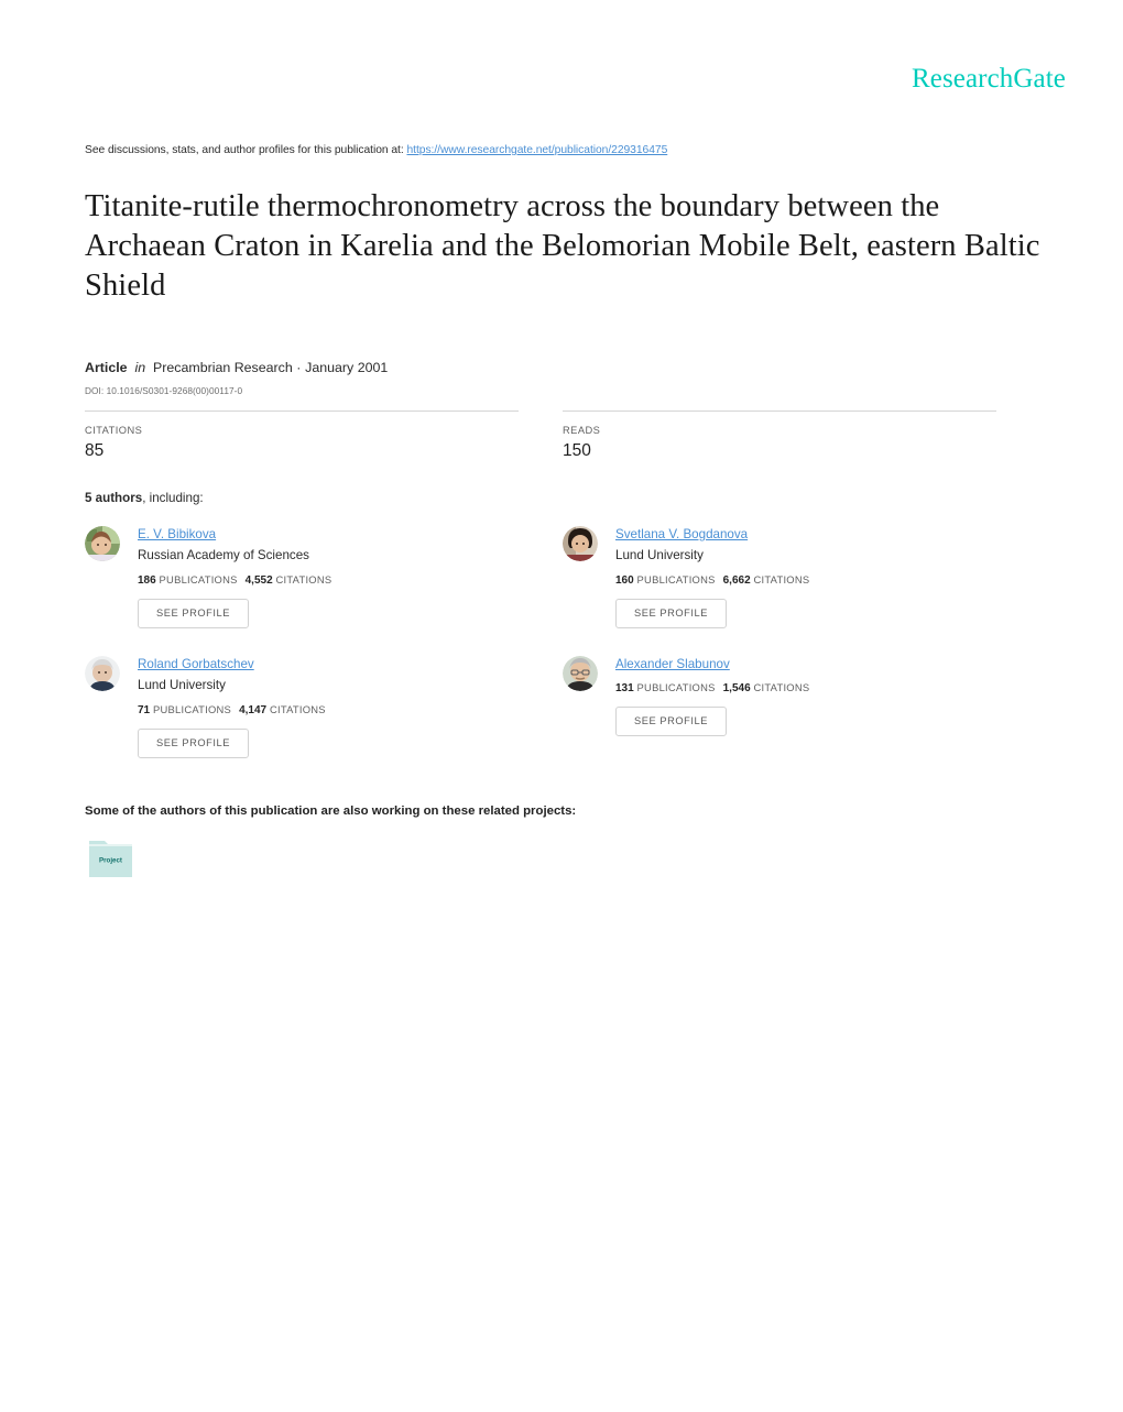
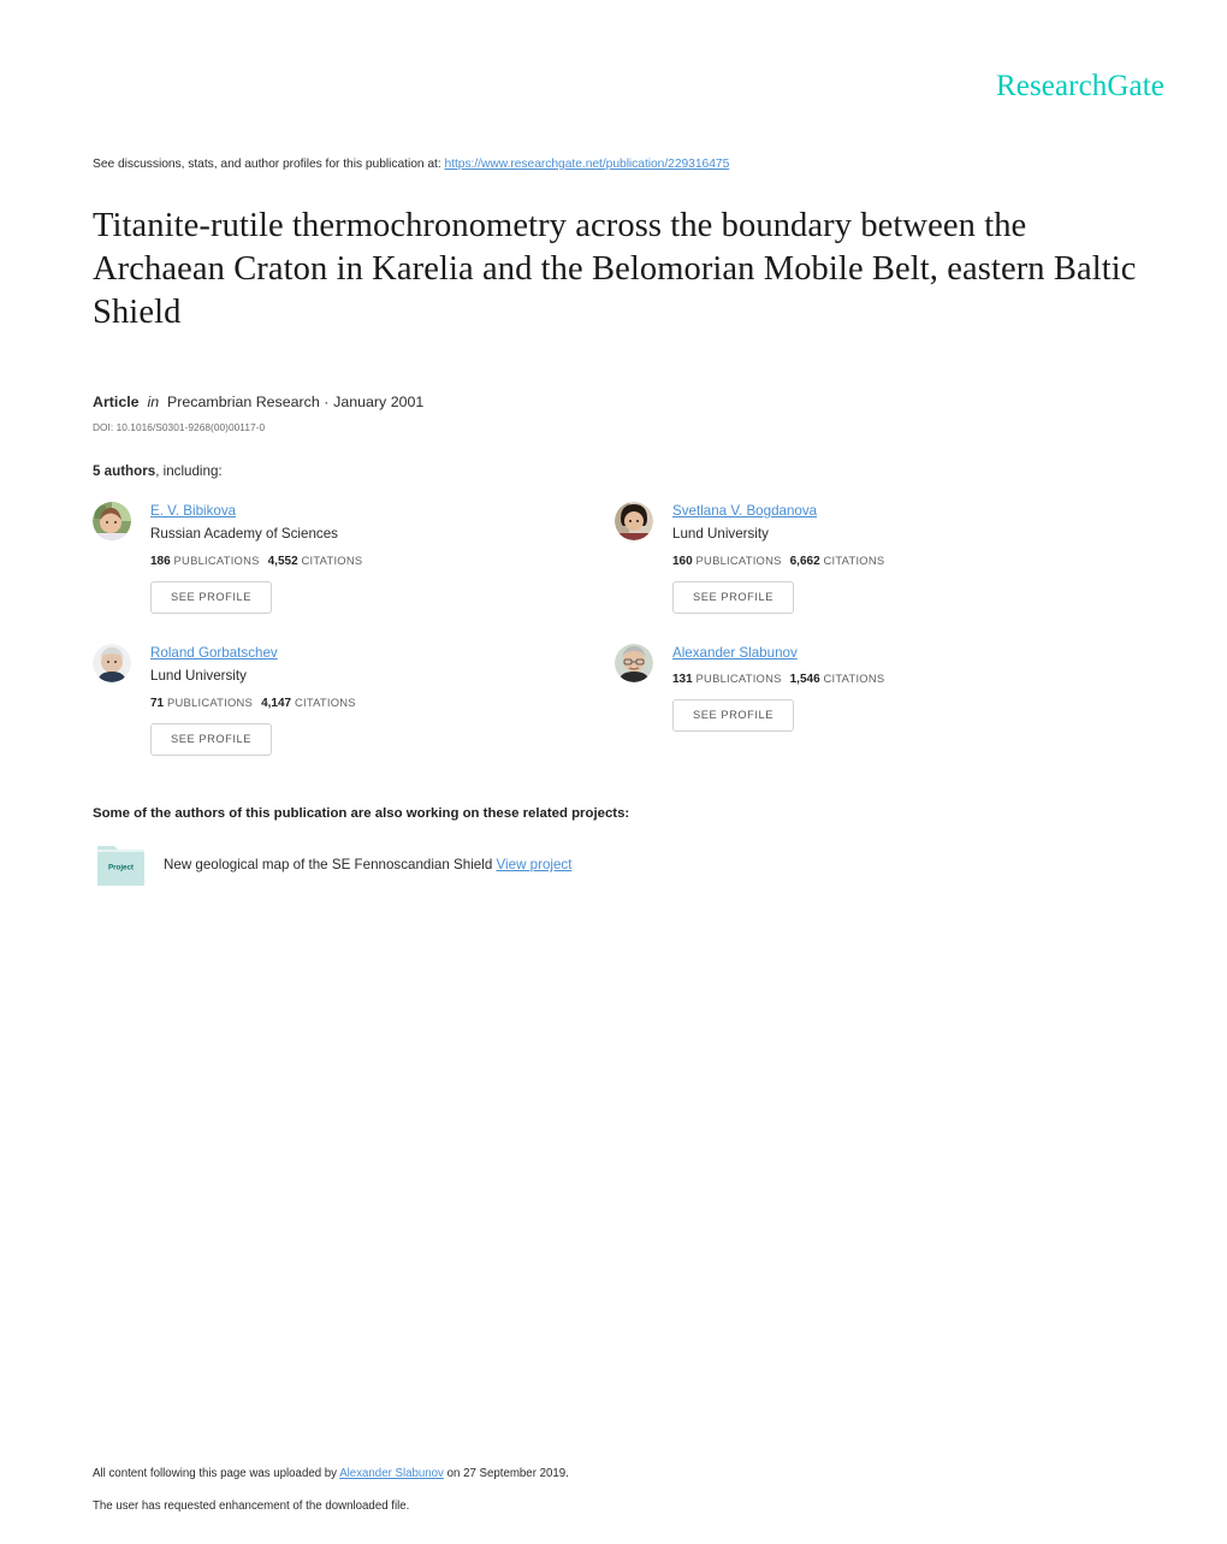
  ResearchGate
  See discussions, stats, and author profiles for this publication at: https://www.researchgate.net/publication/229316475
  Titanite-rutile thermochronometry across the boundary between the Archaean Craton in Karelia and the Belomorian Mobile Belt, eastern Baltic Shield
  Article in Precambrian Research · January 2001
  DOI: 10.1016/S0301-9268(00)00117-0
- CITATIONS
- 85
- READS
- 150
  5 authors, including:
  E. V. Bibikova
  Russian Academy of Sciences
  186 PUBLICATIONS 4,552 CITATIONS
  SEE PROFILE
  Svetlana V. Bogdanova
  Lund University
  160 PUBLICATIONS 6,662 CITATIONS
  SEE PROFILE
  Roland Gorbatschev
  Lund University
  71 PUBLICATIONS 4,147 CITATIONS
  SEE PROFILE
  Alexander Slabunov
  131 PUBLICATIONS 1,546 CITATIONS
  SEE PROFILE
  Some of the authors of this publication are also working on these related projects:
+ New geological map of the SE Fennoscandian Shield View project
+ All content following this page was uploaded by Alexander Slabunov on 27 September 2019.
+ The user has requested enhancement of the downloaded file.
